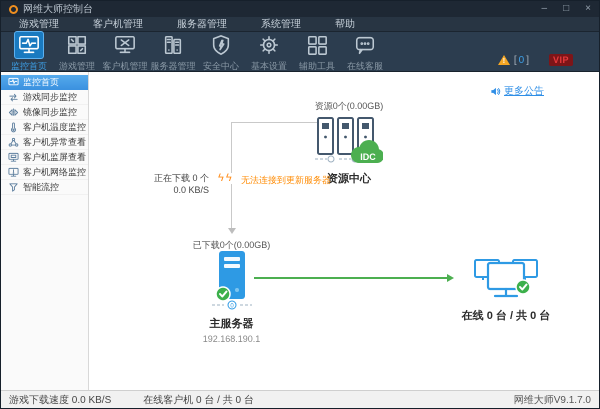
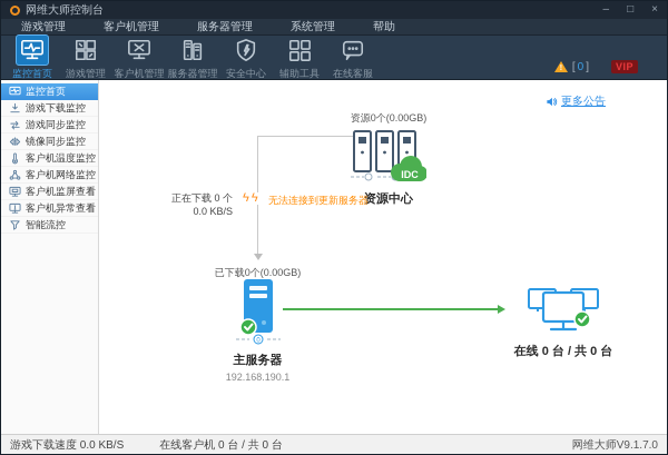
  网维大师控制台
  –
  □
  ×
  游戏管理
  客户机管理
  服务器管理
  系统管理
  帮助
  监控首页
  游戏管理
  客户机管理
  服务器管理
  安全中心
- 基本设置
  辅助工具
  在线客服
  [
  0
  ]
  VIP
  监控首页
+ 游戏下载监控
  游戏同步监控
  镜像同步监控
  客户机温度监控
- 客户机异常查看
+ 客户机网络监控
  客户机监屏查看
- 客户机网络监控
+ 客户机异常查看
  智能流控
  更多公告
  资源0个(0.00GB)
  IDC
  资源中心
  正在下载 0 个
  0.0 KB/S
  ϟϟ
  无法连接到更新服务器
  已下载0个(0.00GB)
  主服务器
  192.168.190.1
  在线 0 台 / 共 0 台
  游戏下载速度 0.0 KB/S
  在线客户机 0 台 / 共 0 台
  网维大师V9.1.7.0
